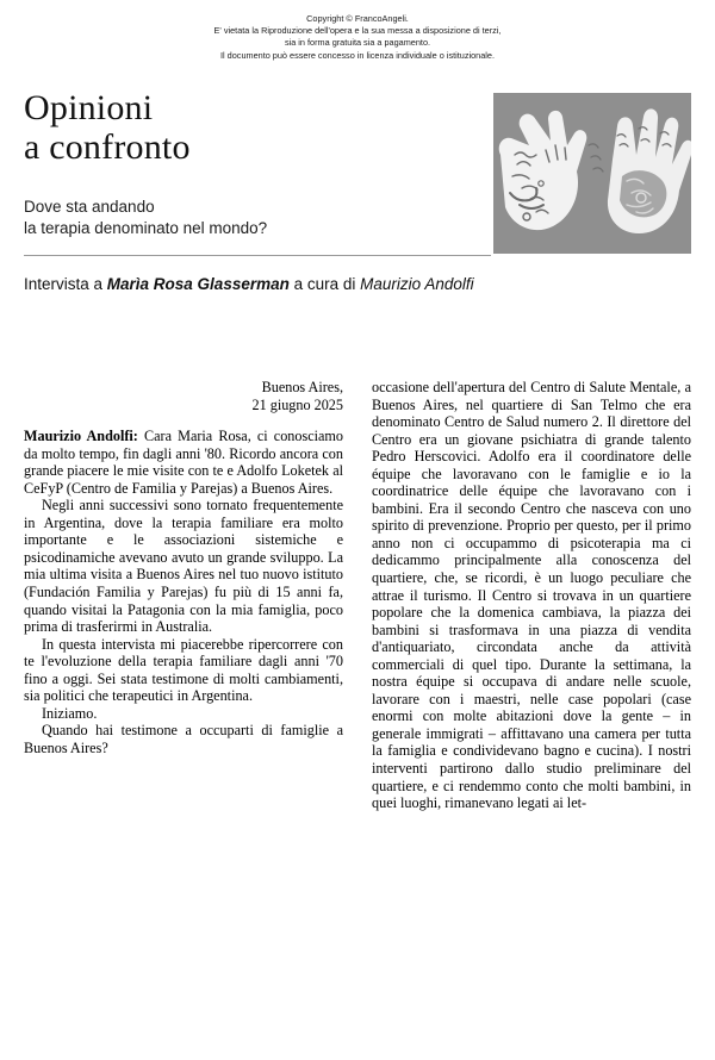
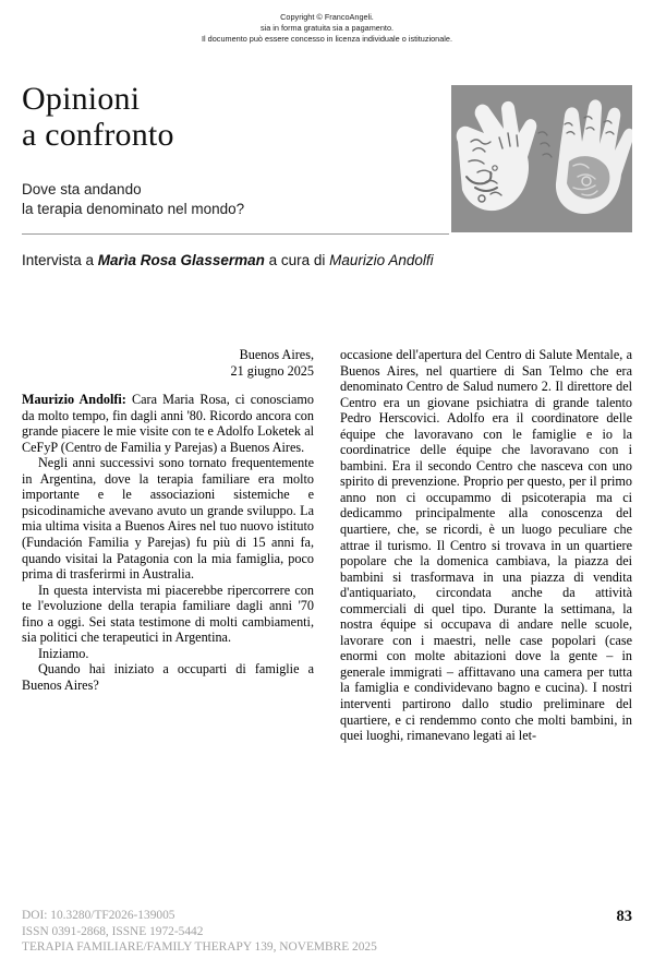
  Copyright © FrancoAngeli.
- E' vietata la Riproduzione dell'opera e la sua messa a disposizione di terzi,
  sia in forma gratuita sia a pagamento.
  Il documento può essere concesso in licenza individuale o istituzionale.
  Opinioni
  a confronto
  Dove sta andando
  la terapia denominato nel mondo?
  Intervista a Marìa Rosa Glasserman a cura di Maurizio Andolfi
  Buenos Aires,
  21 giugno 2025
  Maurizio Andolfi: Cara Maria Rosa, ci conosciamo da molto tempo, fin dagli anni '80. Ricordo ancora con grande piacere le mie visite con te e Adolfo Loketek al CeFyP (Centro de Familia y Parejas) a Buenos Aires.
  Negli anni successivi sono tornato frequentemente in Argentina, dove la terapia familiare era molto importante e le associazioni sistemiche e psicodinamiche avevano avuto un grande sviluppo. La mia ultima visita a Buenos Aires nel tuo nuovo istituto (Fundación Familia y Parejas) fu più di 15 anni fa, quando visitai la Patagonia con la mia famiglia, poco prima di trasferirmi in Australia.
  In questa intervista mi piacerebbe ripercorrere con te l'evoluzione della terapia familiare dagli anni '70 fino a oggi. Sei stata testimone di molti cambiamenti, sia politici che terapeutici in Argentina.
  Iniziamo.
- Quando hai testimone a occuparti di famiglie a Buenos Aires?
+ Quando hai iniziato a occuparti di famiglie a Buenos Aires?
  occasione dell'apertura del Centro di Salute Mentale, a Buenos Aires, nel quartiere di San Telmo che era denominato Centro de Salud numero 2. Il direttore del Centro era un giovane psichiatra di grande talento Pedro Herscovici. Adolfo era il coordinatore delle équipe che lavoravano con le famiglie e io la coordinatrice delle équipe che lavoravano con i bambini. Era il secondo Centro che nasceva con uno spirito di prevenzione. Proprio per questo, per il primo anno non ci occupammo di psicoterapia ma ci dedicammo principalmente alla conoscenza del quartiere, che, se ricordi, è un luogo peculiare che attrae il turismo. Il Centro si trovava in un quartiere popolare che la domenica cambiava, la piazza dei bambini si trasformava in una piazza di vendita d'antiquariato, circondata anche da attività commerciali di quel tipo. Durante la settimana, la nostra équipe si occupava di andare nelle scuole, lavorare con i maestri, nelle case popolari (case enormi con molte abitazioni dove la gente – in generale immigrati – affittavano una camera per tutta la famiglia e condividevano bagno e cucina). I nostri interventi partirono dallo studio preliminare del quartiere, e ci rendemmo conto che molti bambini, in quei luoghi, rimanevano legati ai let-
+ DOI: 10.3280/TF2026-139005
+ ISSN 0391-2868, ISSNE 1972-5442
+ TERAPIA FAMILIARE/FAMILY THERAPY 139, NOVEMBRE 2025
+ 83
